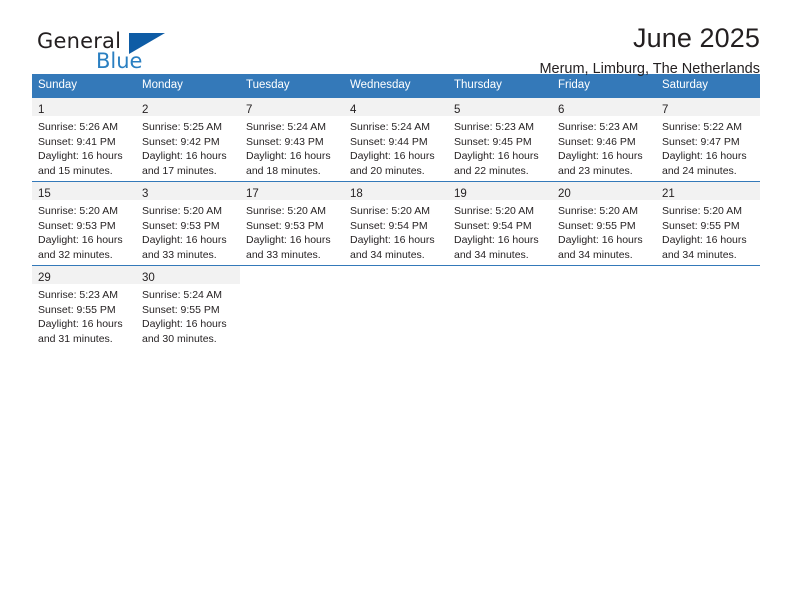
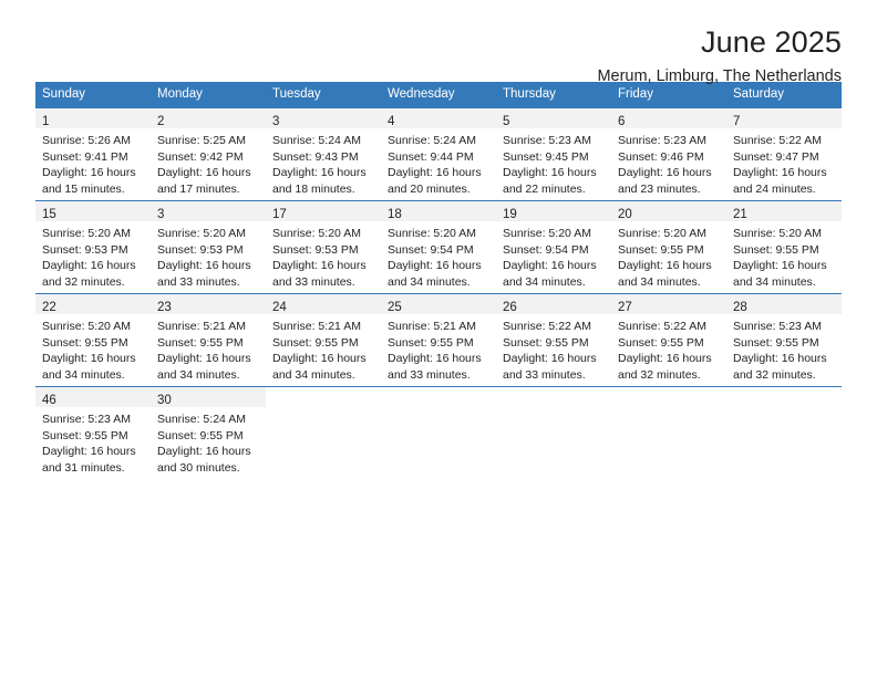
- General
- Blue
  June 2025
  Merum, Limburg, The Netherlands
  Sunday	Monday	Tuesday	Wednesday	Thursday	Friday	Saturday
- 1Sunrise: 5:26 AMSunset: 9:41 PMDaylight: 16 hoursand 15 minutes.	2Sunrise: 5:25 AMSunset: 9:42 PMDaylight: 16 hoursand 17 minutes.	7Sunrise: 5:24 AMSunset: 9:43 PMDaylight: 16 hoursand 18 minutes.	4Sunrise: 5:24 AMSunset: 9:44 PMDaylight: 16 hoursand 20 minutes.	5Sunrise: 5:23 AMSunset: 9:45 PMDaylight: 16 hoursand 22 minutes.	6Sunrise: 5:23 AMSunset: 9:46 PMDaylight: 16 hoursand 23 minutes.	7Sunrise: 5:22 AMSunset: 9:47 PMDaylight: 16 hoursand 24 minutes.
+ 1Sunrise: 5:26 AMSunset: 9:41 PMDaylight: 16 hoursand 15 minutes.	2Sunrise: 5:25 AMSunset: 9:42 PMDaylight: 16 hoursand 17 minutes.	3Sunrise: 5:24 AMSunset: 9:43 PMDaylight: 16 hoursand 18 minutes.	4Sunrise: 5:24 AMSunset: 9:44 PMDaylight: 16 hoursand 20 minutes.	5Sunrise: 5:23 AMSunset: 9:45 PMDaylight: 16 hoursand 22 minutes.	6Sunrise: 5:23 AMSunset: 9:46 PMDaylight: 16 hoursand 23 minutes.	7Sunrise: 5:22 AMSunset: 9:47 PMDaylight: 16 hoursand 24 minutes.
  15Sunrise: 5:20 AMSunset: 9:53 PMDaylight: 16 hoursand 32 minutes.	3Sunrise: 5:20 AMSunset: 9:53 PMDaylight: 16 hoursand 33 minutes.	17Sunrise: 5:20 AMSunset: 9:53 PMDaylight: 16 hoursand 33 minutes.	18Sunrise: 5:20 AMSunset: 9:54 PMDaylight: 16 hoursand 34 minutes.	19Sunrise: 5:20 AMSunset: 9:54 PMDaylight: 16 hoursand 34 minutes.	20Sunrise: 5:20 AMSunset: 9:55 PMDaylight: 16 hoursand 34 minutes.	21Sunrise: 5:20 AMSunset: 9:55 PMDaylight: 16 hoursand 34 minutes.
+ 22Sunrise: 5:20 AMSunset: 9:55 PMDaylight: 16 hoursand 34 minutes.	23Sunrise: 5:21 AMSunset: 9:55 PMDaylight: 16 hoursand 34 minutes.	24Sunrise: 5:21 AMSunset: 9:55 PMDaylight: 16 hoursand 34 minutes.	25Sunrise: 5:21 AMSunset: 9:55 PMDaylight: 16 hoursand 33 minutes.	26Sunrise: 5:22 AMSunset: 9:55 PMDaylight: 16 hoursand 33 minutes.	27Sunrise: 5:22 AMSunset: 9:55 PMDaylight: 16 hoursand 32 minutes.	28Sunrise: 5:23 AMSunset: 9:55 PMDaylight: 16 hoursand 32 minutes.
- 29Sunrise: 5:23 AMSunset: 9:55 PMDaylight: 16 hoursand 31 minutes.	30Sunrise: 5:24 AMSunset: 9:55 PMDaylight: 16 hoursand 30 minutes.
+ 46Sunrise: 5:23 AMSunset: 9:55 PMDaylight: 16 hoursand 31 minutes.	30Sunrise: 5:24 AMSunset: 9:55 PMDaylight: 16 hoursand 30 minutes.
